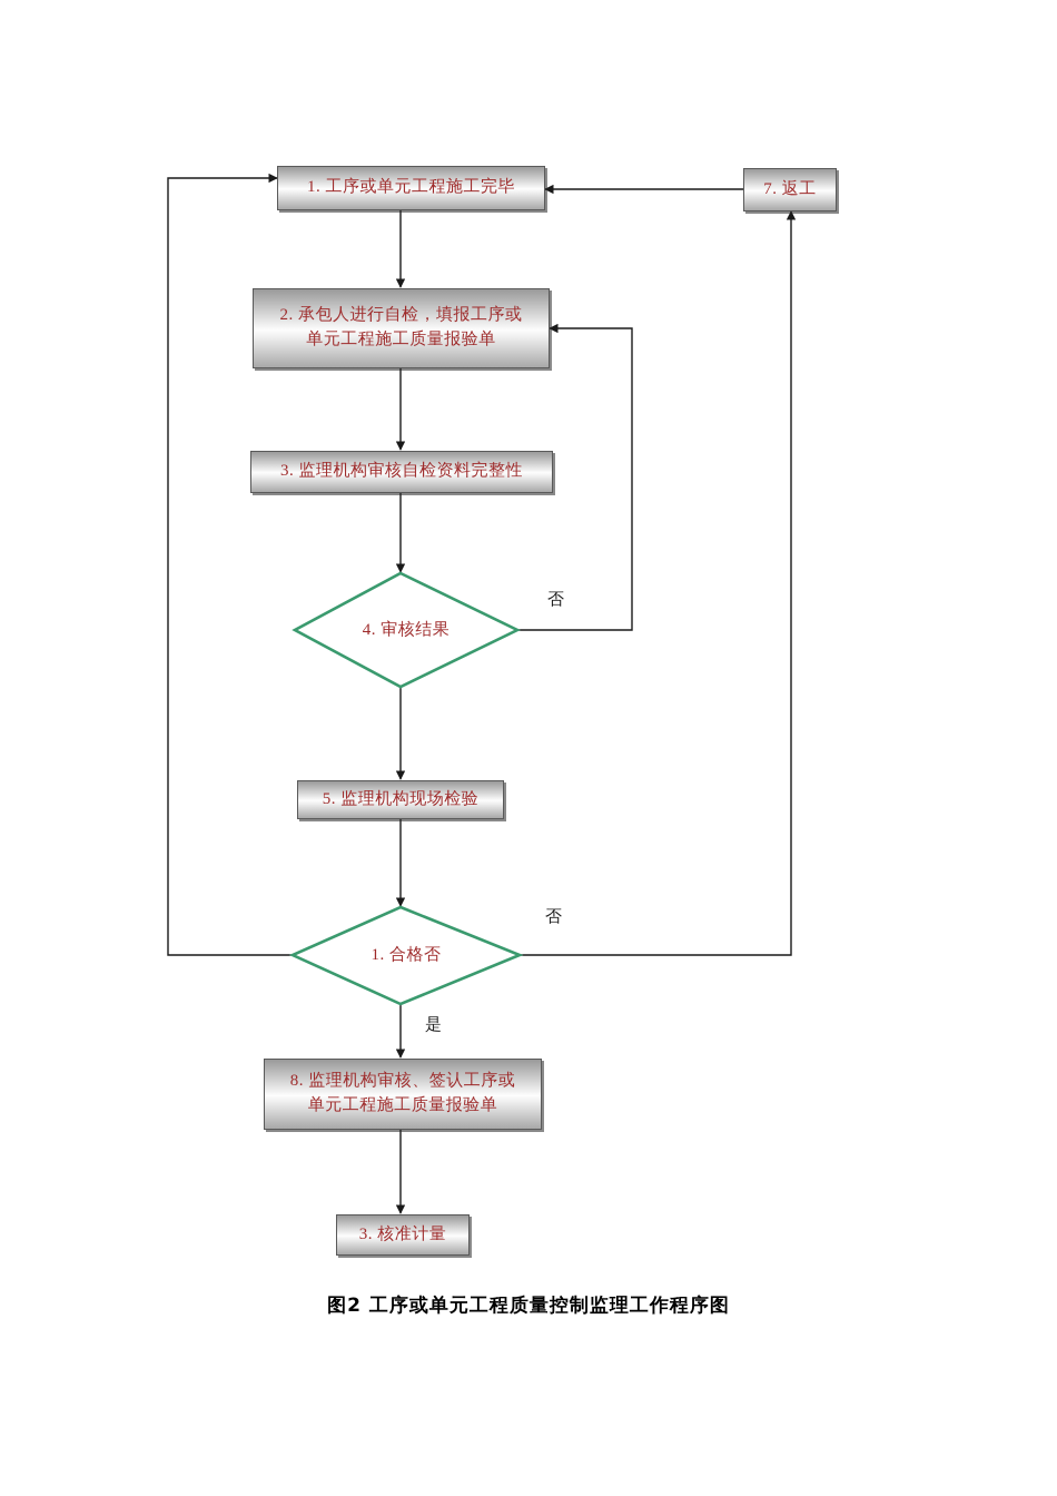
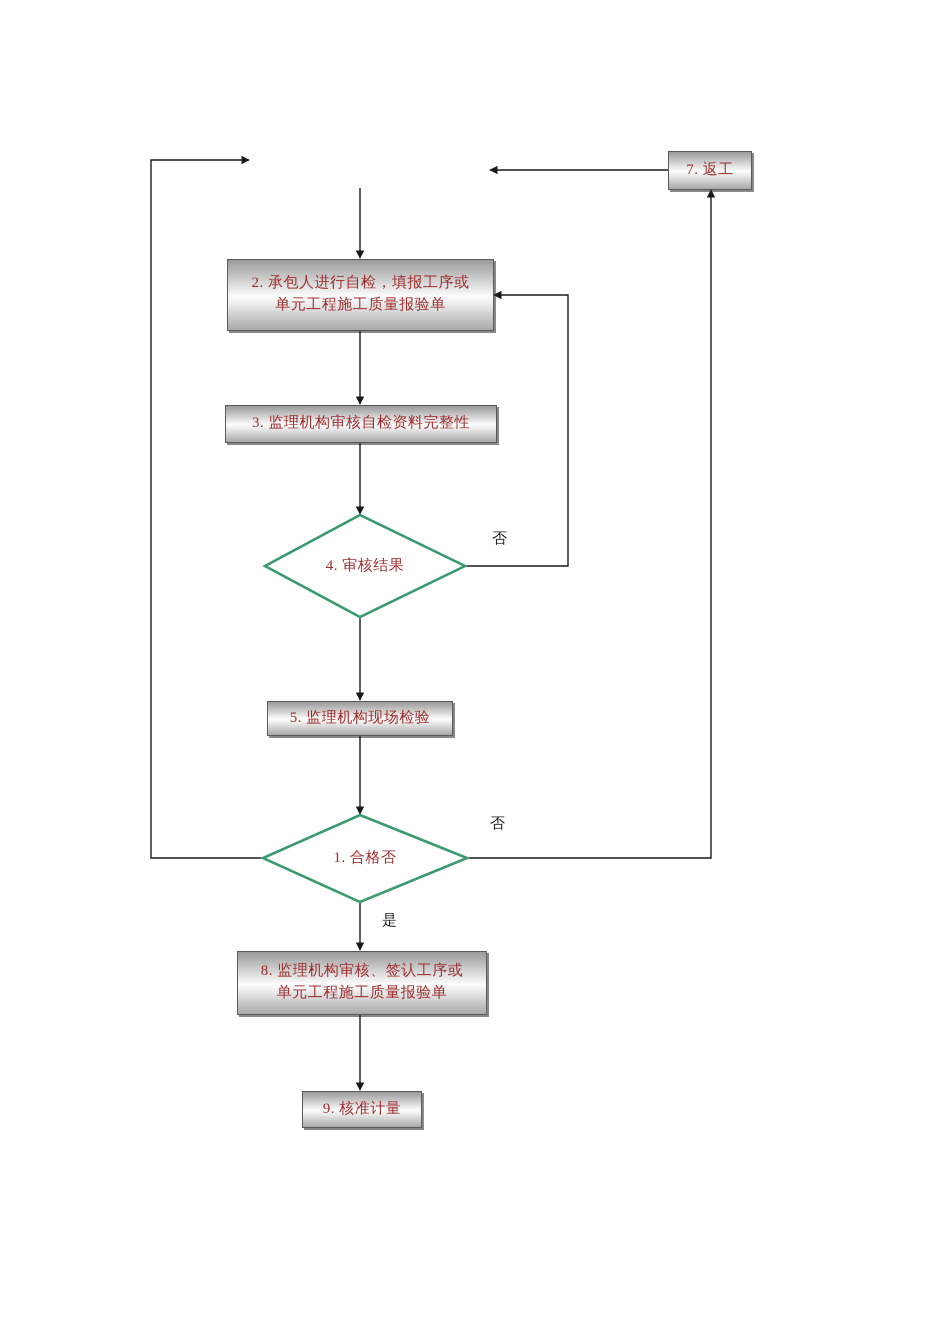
- 1. 工序或单元工程施工完毕
  2. 承包人进行自检，填报工序或
  单元工程施工质量报验单
  3. 监理机构审核自检资料完整性
  4. 审核结果
  5. 监理机构现场检验
  1. 合格否
  7. 返工
  8. 监理机构审核、签认工序或
  单元工程施工质量报验单
- 3. 核准计量
+ 9. 核准计量
  否
  否
  是
- 图2 工序或单元工程质量控制监理工作程序图
